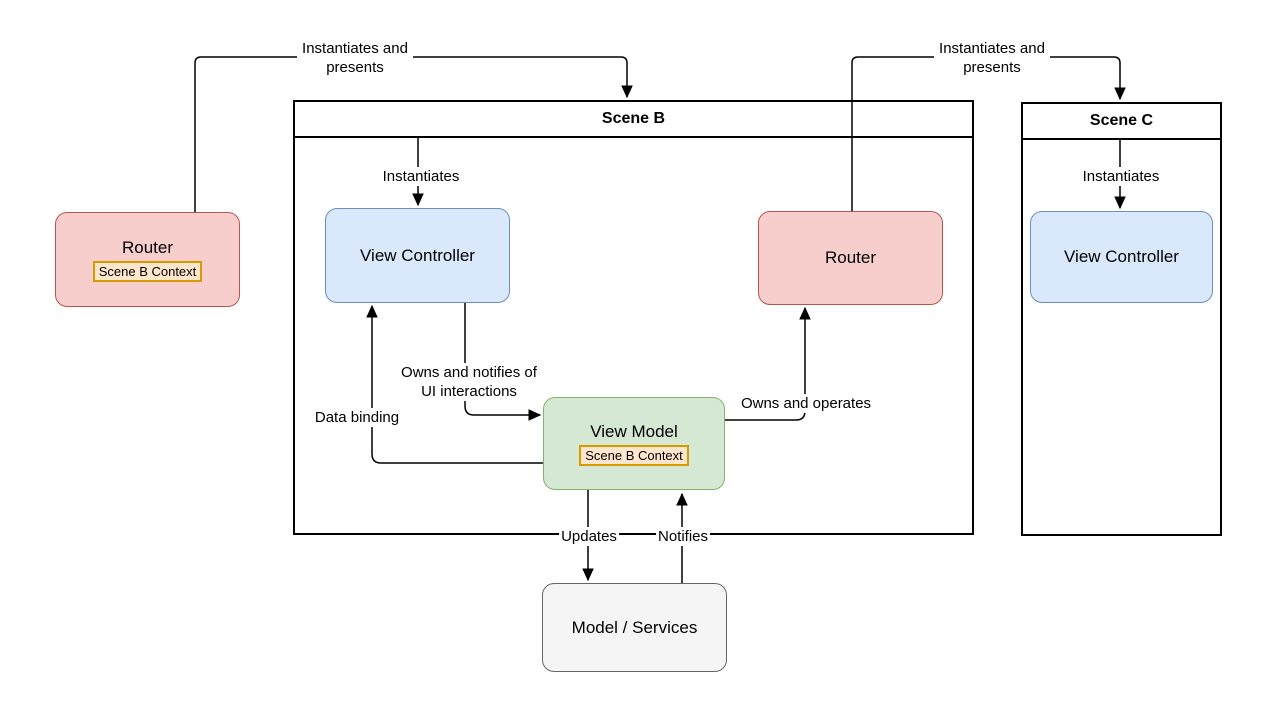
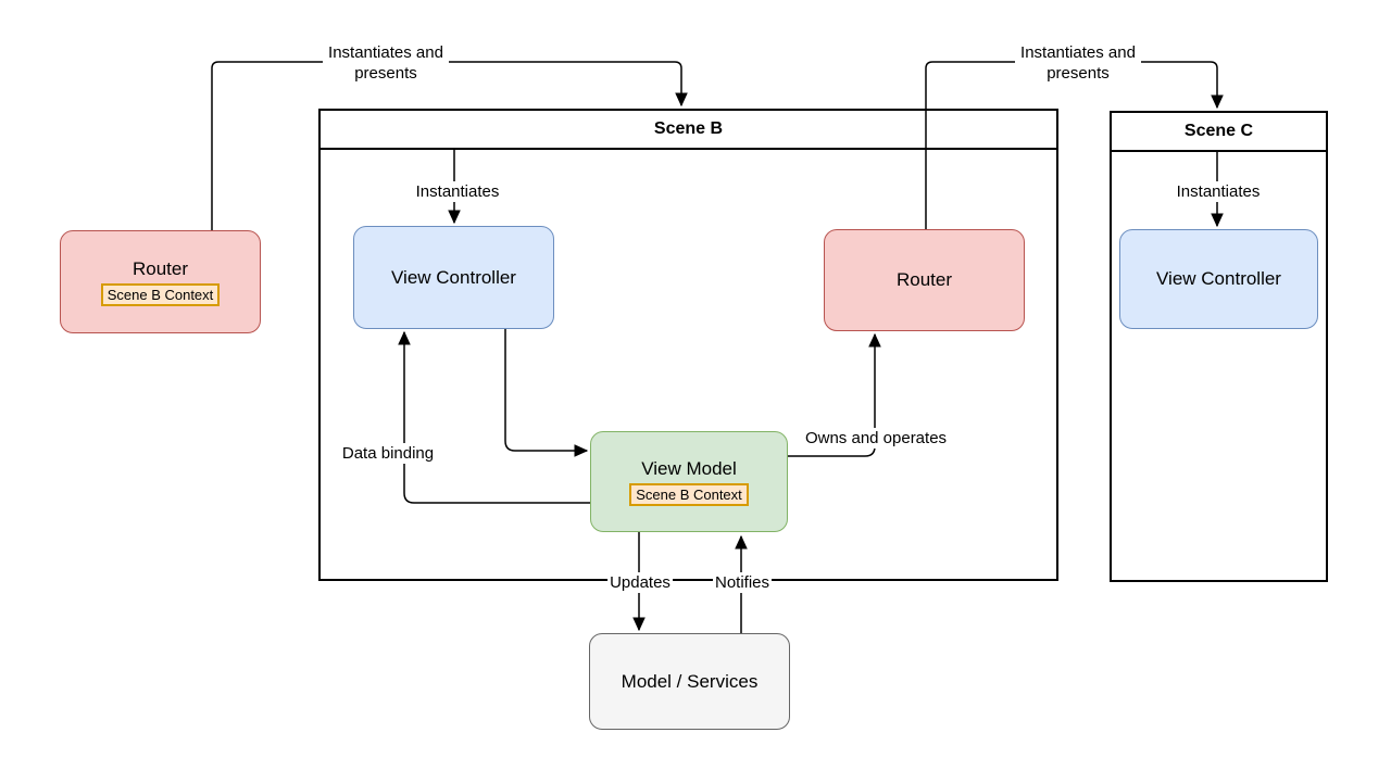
  Scene B
  Scene C
  Router
  Scene B Context
  View Controller
  Router
  View Model
  Scene B Context
  View Controller
  Model / Services
  Instantiates and presents
  Instantiates and presents
  Instantiates
  Instantiates
- Owns and notifies of UI interactions
  Data binding
  Owns and operates
  Updates
  Notifies
